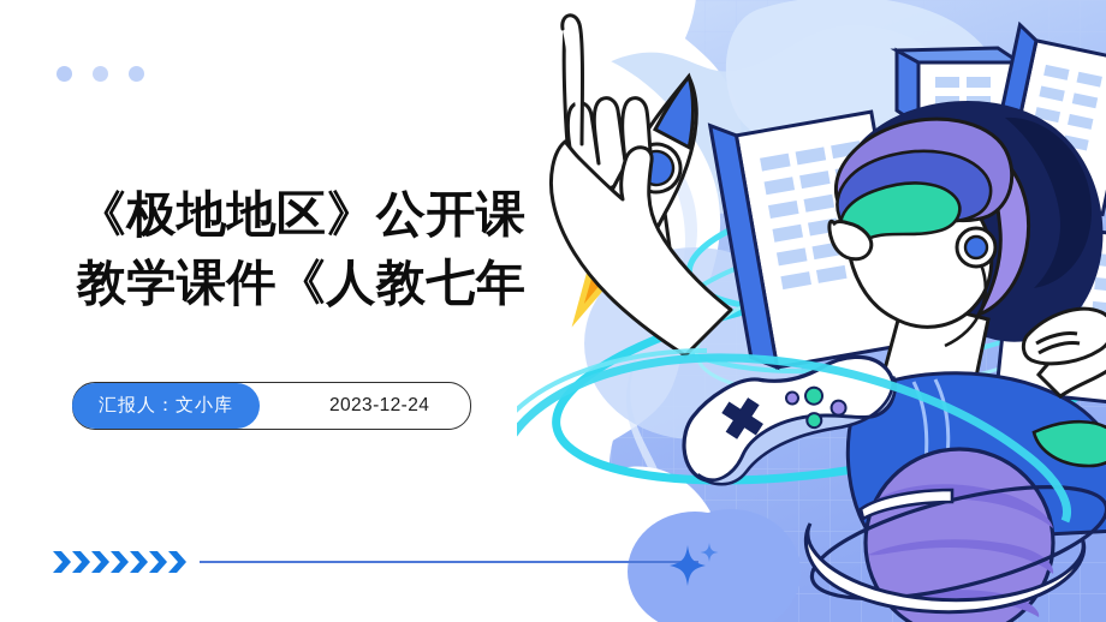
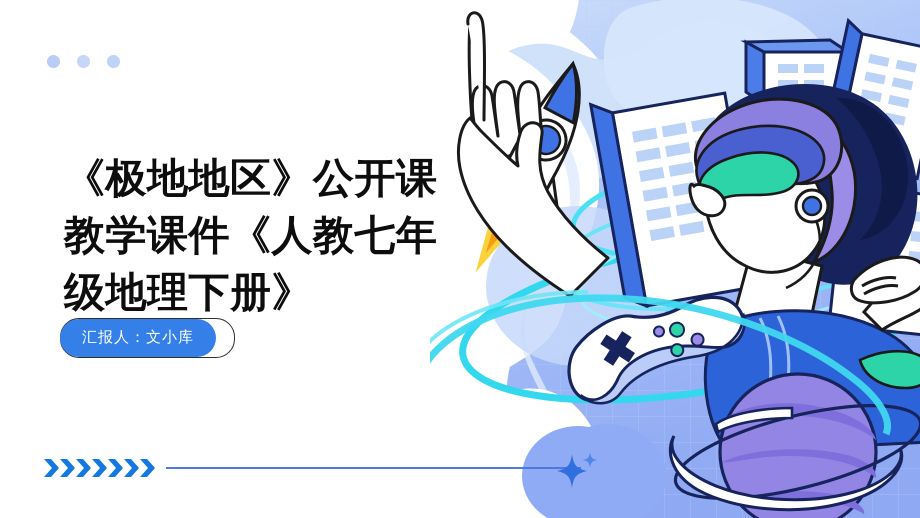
  《极地地区》公开课
  教学课件《人教七年
+ 级地理下册》
  汇报人：文小库
- 2023-12-24
